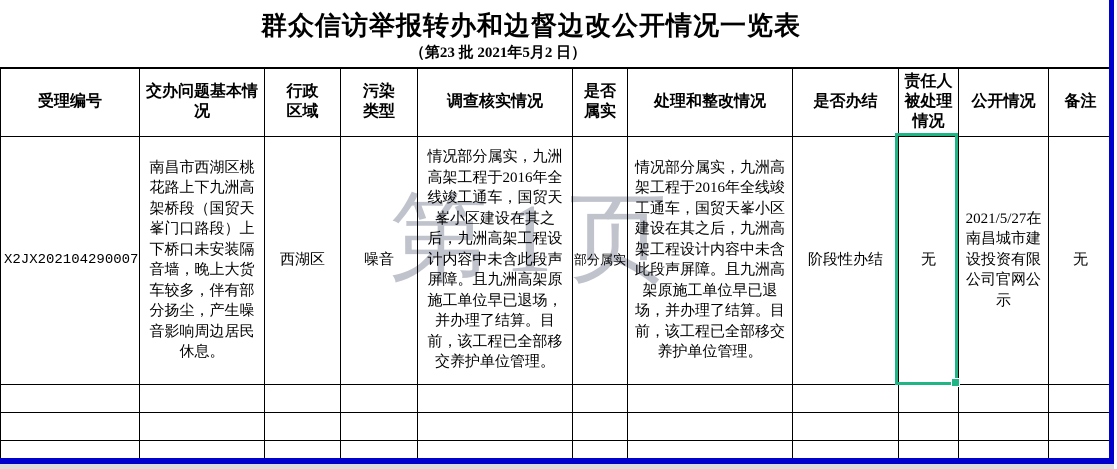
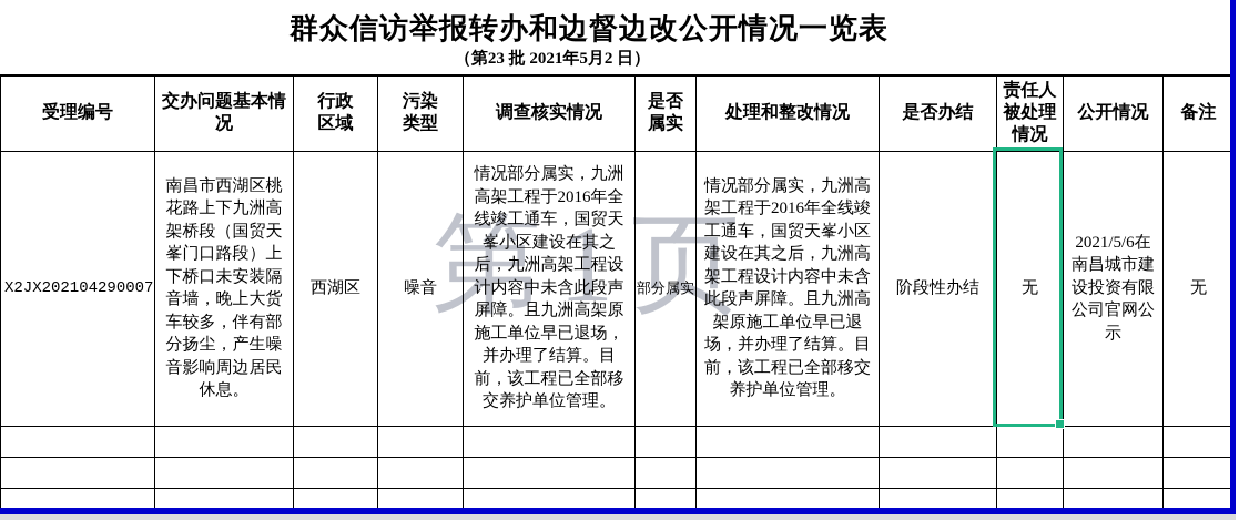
  第1页
  群众信访举报转办和边督边改公开情况一览表
  （第23 批 2021年5月2 日）
  受理编号	交办问题基本情 况	行政 区域	污染 类型	调查核实情况	是否 属实	处理和整改情况	是否办结	责任人 被处理 情况	公开情况	备注
- X2JX202104290007	南昌市西湖区桃花路上下九洲高架桥段（国贸天峯门口路段）上下桥口未安装隔音墙，晚上大货车较多，伴有部分扬尘，产生噪音影响周边居民休息。	西湖区	噪音	情况部分属实，九洲高架工程于2016年全线竣工通车，国贸天峯小区建设在其之后，九洲高架工程设计内容中未含此段声屏障。且九洲高架原施工单位早已退场，并办理了结算。目前，该工程已全部移交养护单位管理。	部分属实	情况部分属实，九洲高架工程于2016年全线竣工通车，国贸天峯小区建设在其之后，九洲高架工程设计内容中未含此段声屏障。且九洲高架原施工单位早已退场，并办理了结算。目前，该工程已全部移交养护单位管理。	阶段性办结	无	2021/5/27在南昌城市建设投资有限公司官网公示	无
+ X2JX202104290007	南昌市西湖区桃花路上下九洲高架桥段（国贸天峯门口路段）上下桥口未安装隔音墙，晚上大货车较多，伴有部分扬尘，产生噪音影响周边居民休息。	西湖区	噪音	情况部分属实，九洲高架工程于2016年全线竣工通车，国贸天峯小区建设在其之后，九洲高架工程设计内容中未含此段声屏障。且九洲高架原施工单位早已退场，并办理了结算。目前，该工程已全部移交养护单位管理。	部分属实	情况部分属实，九洲高架工程于2016年全线竣工通车，国贸天峯小区建设在其之后，九洲高架工程设计内容中未含此段声屏障。且九洲高架原施工单位早已退场，并办理了结算。目前，该工程已全部移交养护单位管理。	阶段性办结	无	2021/5/6在南昌城市建设投资有限公司官网公示	无
